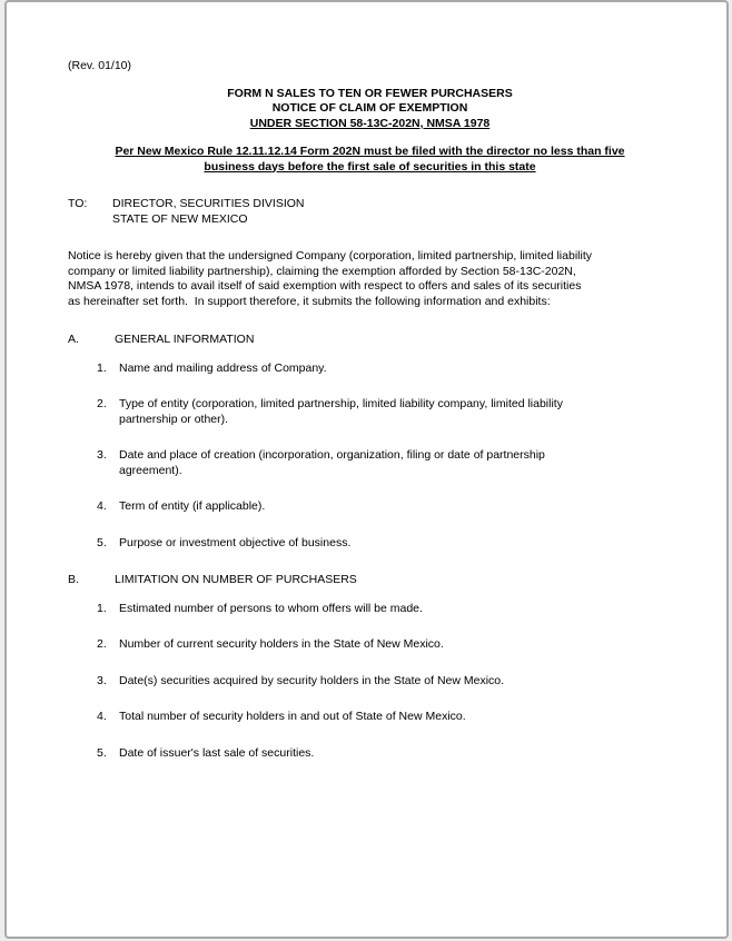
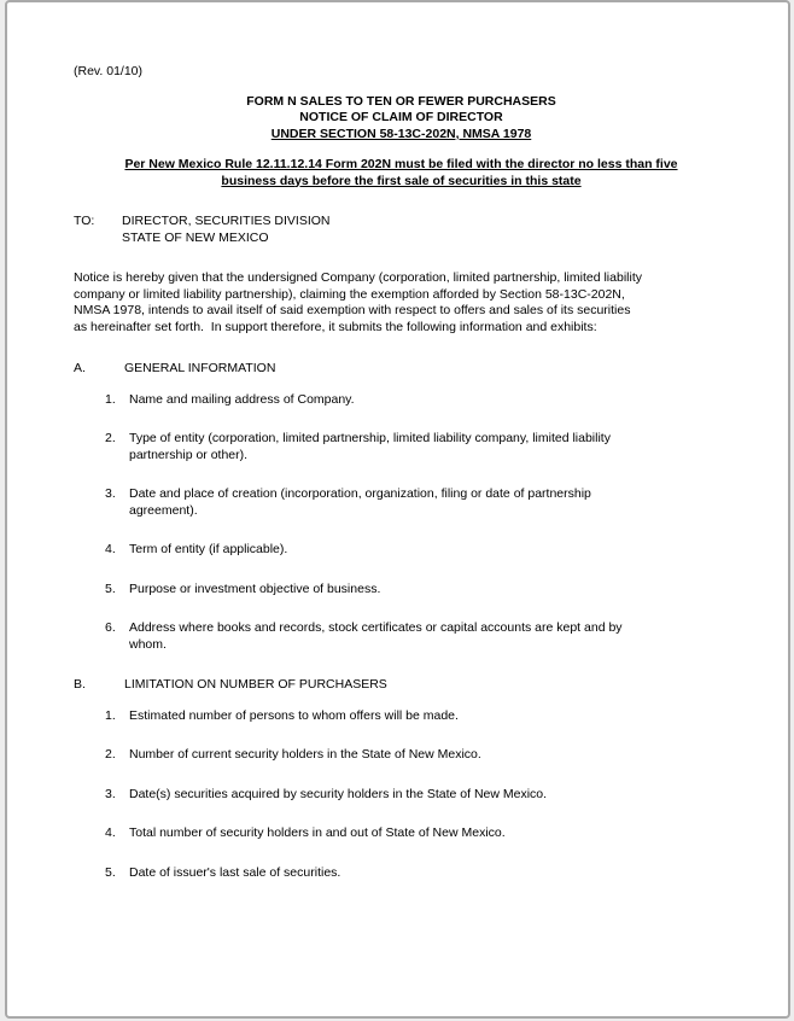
  (Rev. 01/10)
  FORM N SALES TO TEN OR FEWER PURCHASERS
- NOTICE OF CLAIM OF EXEMPTION
+ NOTICE OF CLAIM OF DIRECTOR
  UNDER SECTION 58-13C-202N, NMSA 1978
  Per New Mexico Rule 12.11.12.14 Form 202N must be filed with the director no less than five
  business days before the first sale of securities in this state
  TO:
  DIRECTOR, SECURITIES DIVISION
  STATE OF NEW MEXICO
  Notice is hereby given that the undersigned Company (corporation, limited partnership, limited liability company or limited liability partnership), claiming the exemption afforded by Section 58-13C-202N, NMSA 1978, intends to avail itself of said exemption with respect to offers and sales of its securities as hereinafter set forth. In support therefore, it submits the following information and exhibits:
  A. GENERAL INFORMATION
  1.
  Name and mailing address of Company.
  2.
  Type of entity (corporation, limited partnership, limited liability company, limited liability partnership or other).
  3.
  Date and place of creation (incorporation, organization, filing or date of partnership agreement).
  4.
  Term of entity (if applicable).
  5.
  Purpose or investment objective of business.
+ 6.
+ Address where books and records, stock certificates or capital accounts are kept and by whom.
  B. LIMITATION ON NUMBER OF PURCHASERS
  1.
  Estimated number of persons to whom offers will be made.
  2.
  Number of current security holders in the State of New Mexico.
  3.
  Date(s) securities acquired by security holders in the State of New Mexico.
  4.
  Total number of security holders in and out of State of New Mexico.
  5.
  Date of issuer's last sale of securities.
